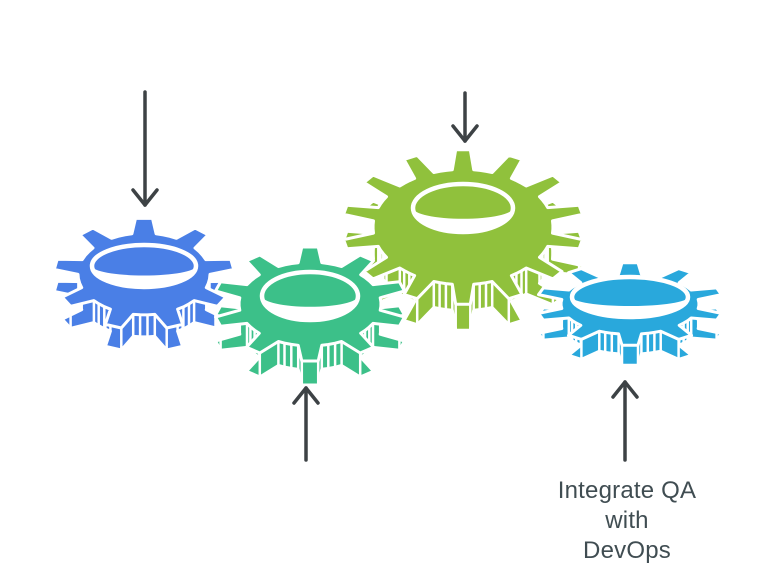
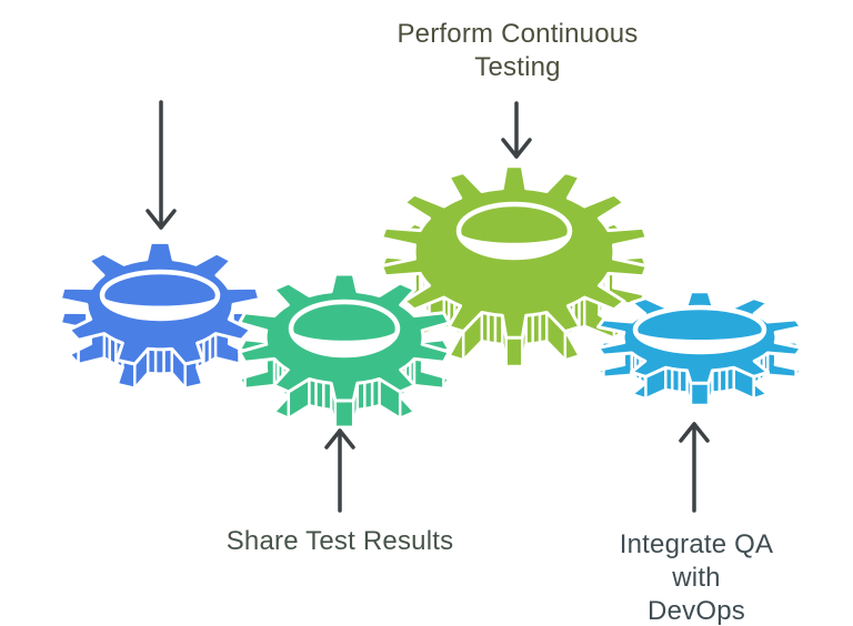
+ Perform Continuous
+ Testing
+ Share Test Results
  Integrate QA with
  DevOps
